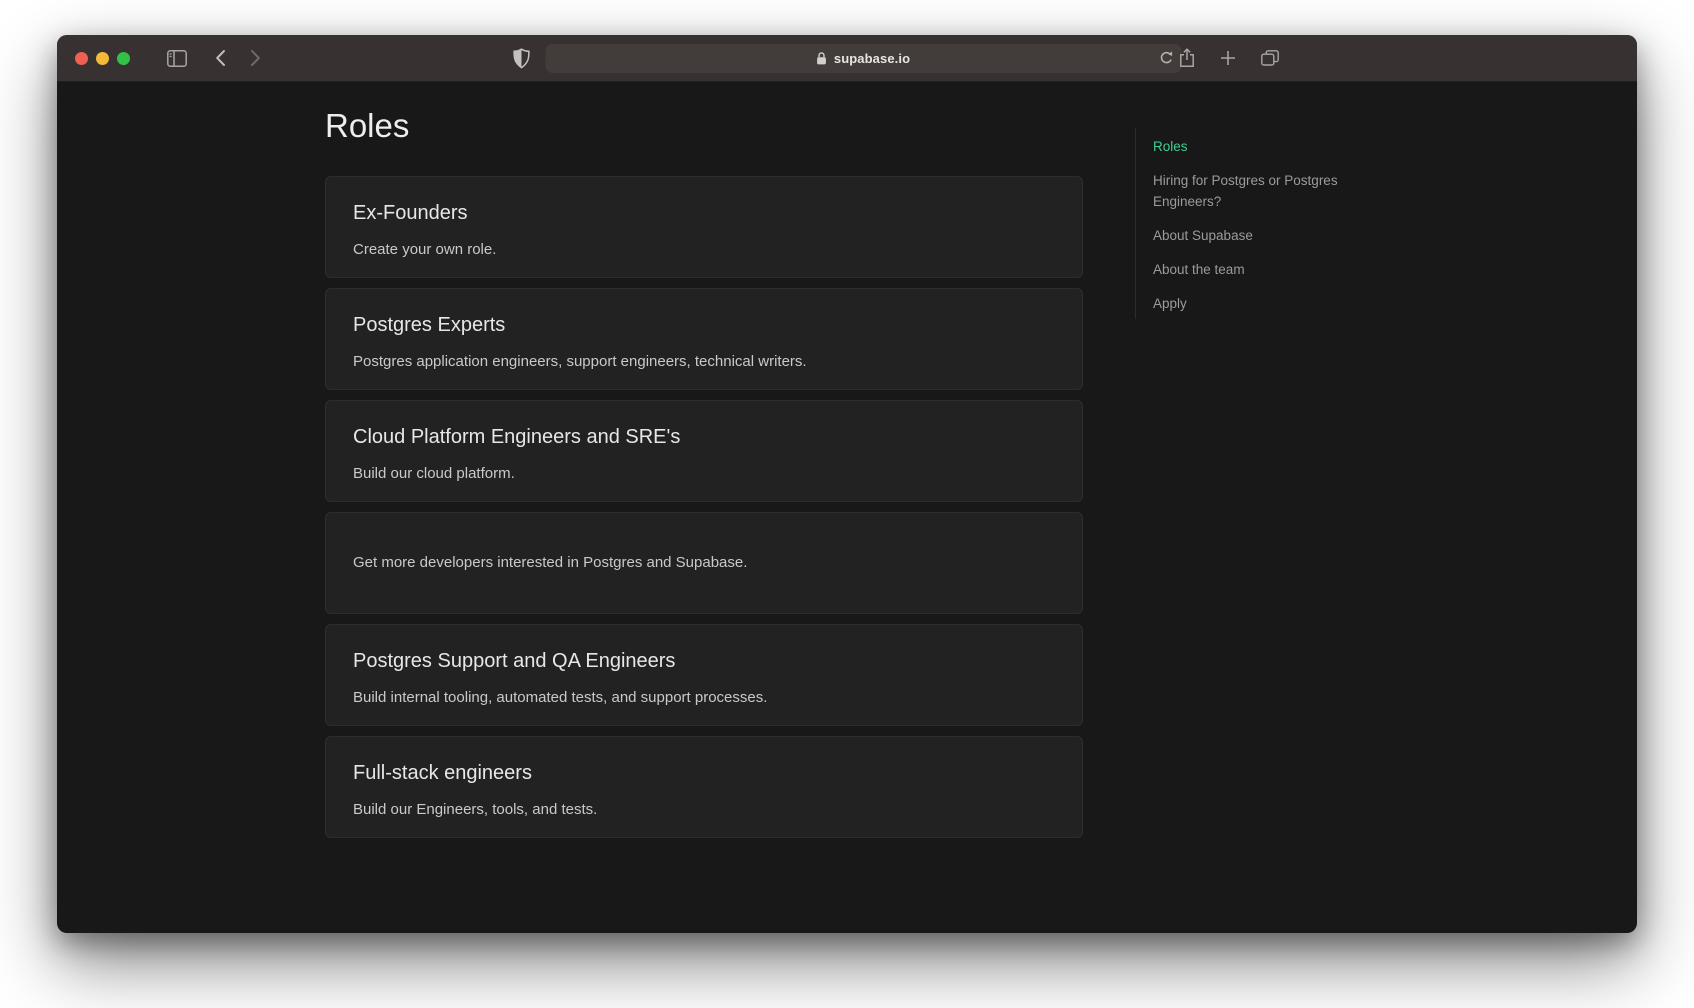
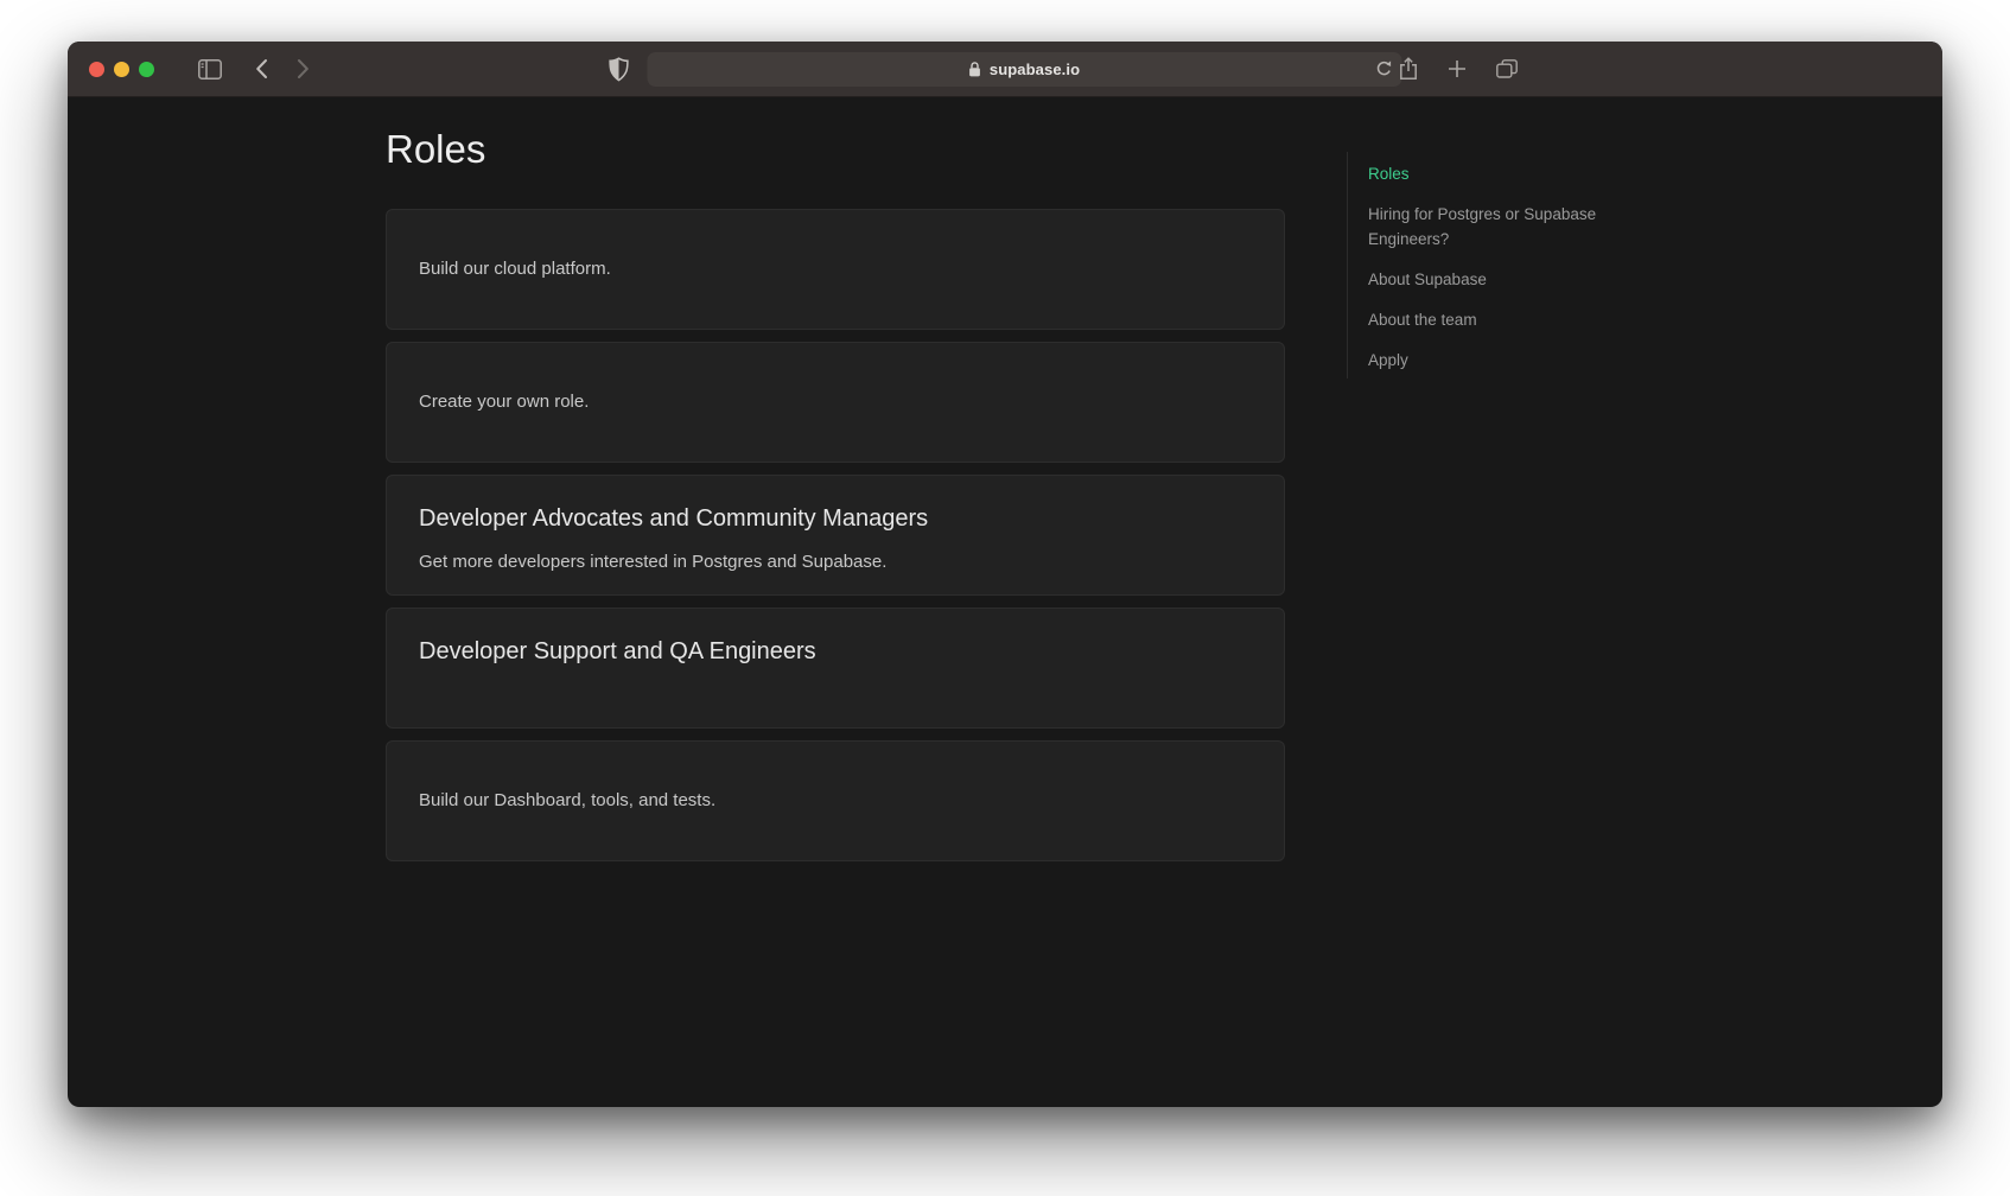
  supabase.io
  Roles
- Ex-Founders
- Create your own role.
+ Build our cloud platform.
- Postgres Experts
- Postgres application engineers, support engineers, technical writers.
- Cloud Platform Engineers and SRE's
- Build our cloud platform.
+ Create your own role.
+ Developer Advocates and Community Managers
  Get more developers interested in Postgres and Supabase.
- Postgres Support and QA Engineers
+ Developer Support and QA Engineers
- Build internal tooling, automated tests, and support processes.
- Full-stack engineers
- Build our Engineers, tools, and tests.
+ Build our Dashboard, tools, and tests.
  Roles
- Hiring for Postgres or Postgres Engineers?
+ Hiring for Postgres or Supabase Engineers?
  About Supabase
  About the team
  Apply
